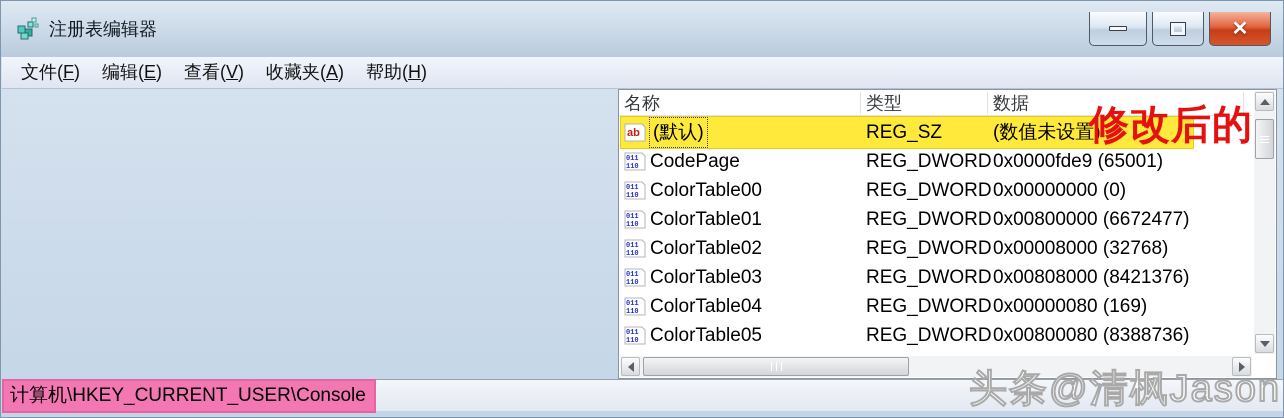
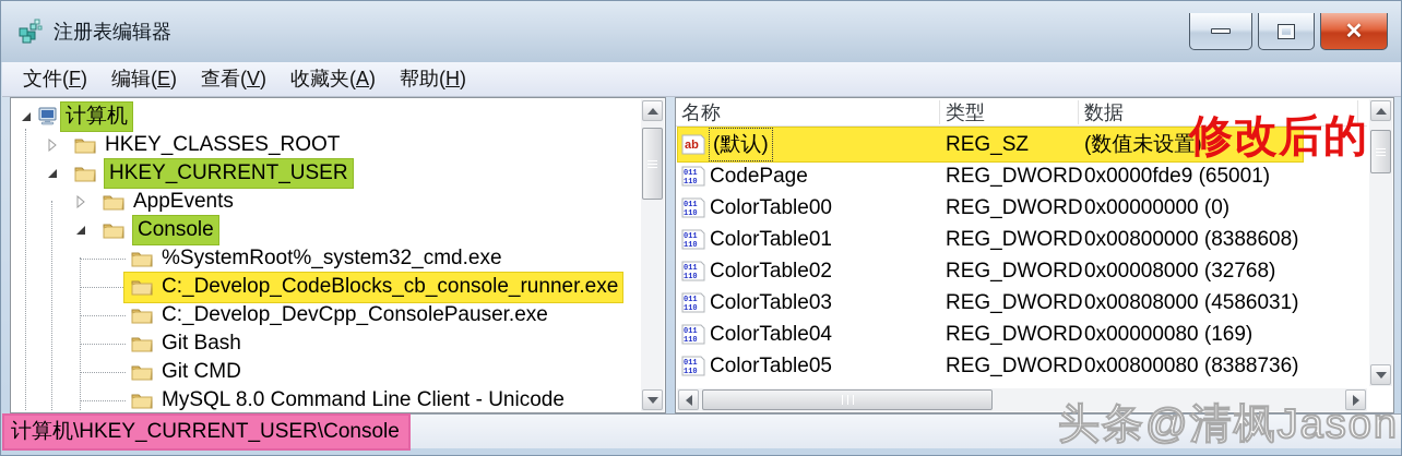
  注册表编辑器
  ✕
  文件(F)
  编辑(E)
  查看(V)
  收藏夹(A)
  帮助(H)
+ 计算机
+ HKEY_CLASSES_ROOT
+ HKEY_CURRENT_USER
+ AppEvents
+ Console
+ %SystemRoot%_system32_cmd.exe
+ C:_Develop_CodeBlocks_cb_console_runner.exe
+ C:_Develop_DevCpp_ConsolePauser.exe
+ Git Bash
+ Git CMD
+ MySQL 8.0 Command Line Client - Unicode
  名称
  类型
  数据
  ab
  (默认)
  REG_SZ
  (数值未设置)
  011
  110
  CodePage
  REG_DWORD
  0x0000fde9 (65001)
  011
  110
  ColorTable00
  REG_DWORD
  0x00000000 (0)
  011
  110
  ColorTable01
  REG_DWORD
- 0x00800000 (6672477)
+ 0x00800000 (8388608)
  011
  110
  ColorTable02
  REG_DWORD
  0x00008000 (32768)
  011
  110
  ColorTable03
  REG_DWORD
- 0x00808000 (8421376)
+ 0x00808000 (4586031)
  011
  110
  ColorTable04
  REG_DWORD
  0x00000080 (169)
  011
  110
  ColorTable05
  REG_DWORD
  0x00800080 (8388736)
  计算机\HKEY_CURRENT_USER\Console
  修改后的
  头条@清枫Jason
